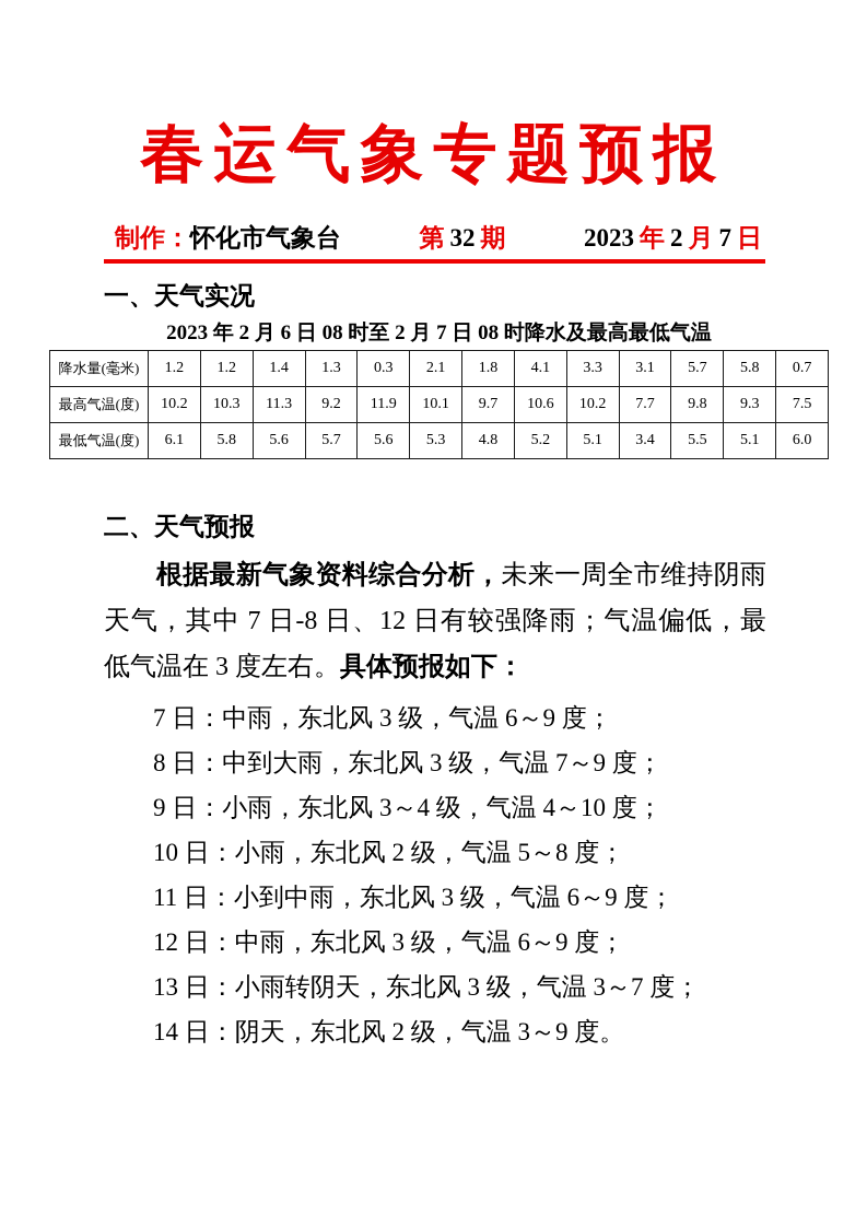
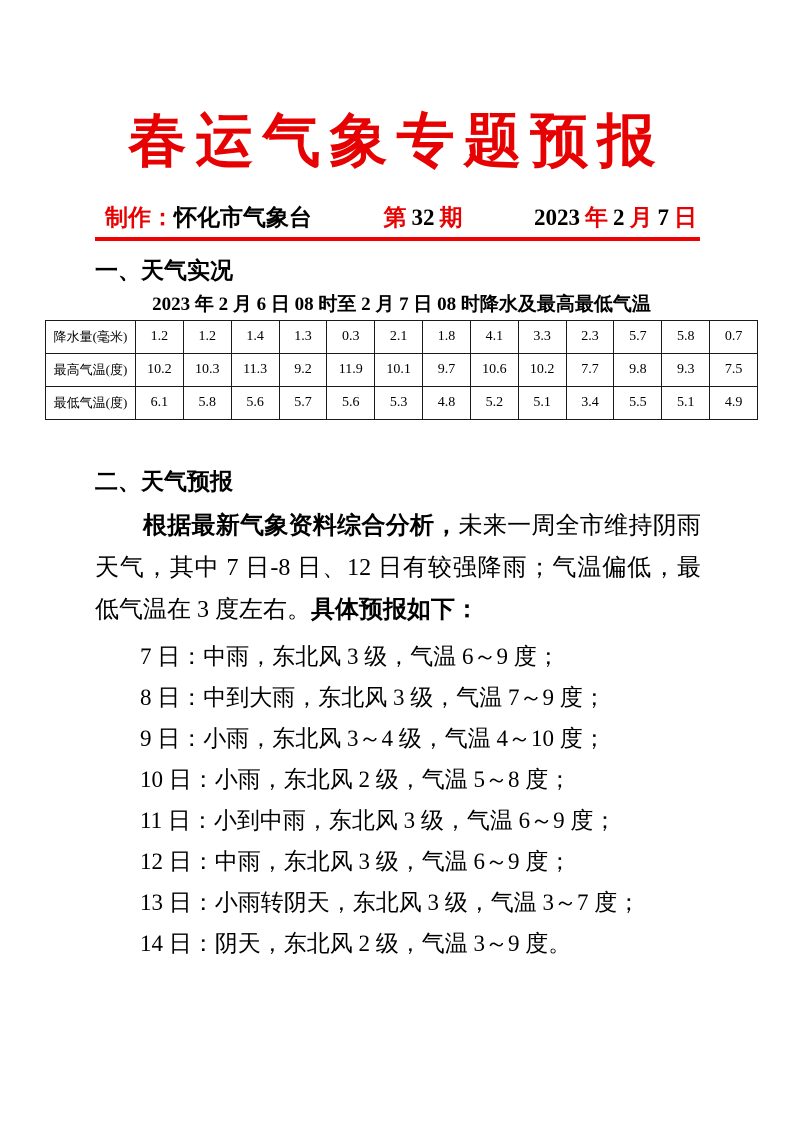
  春运气象专题预报
  制作：怀化市气象台
  第 32 期
  2023 年 2 月 7 日
  一、天气实况
  2023 年 2 月 6 日 08 时至 2 月 7 日 08 时降水及最高最低气温
- 降水量(毫米)	1.2	1.2	1.4	1.3	0.3	2.1	1.8	4.1	3.3	3.1	5.7	5.8	0.7
+ 降水量(毫米)	1.2	1.2	1.4	1.3	0.3	2.1	1.8	4.1	3.3	2.3	5.7	5.8	0.7
  最高气温(度)	10.2	10.3	11.3	9.2	11.9	10.1	9.7	10.6	10.2	7.7	9.8	9.3	7.5
- 最低气温(度)	6.1	5.8	5.6	5.7	5.6	5.3	4.8	5.2	5.1	3.4	5.5	5.1	6.0
+ 最低气温(度)	6.1	5.8	5.6	5.7	5.6	5.3	4.8	5.2	5.1	3.4	5.5	5.1	4.9
  二、天气预报
  根据最新气象资料综合分析，未来一周全市维持阴雨天气，其中 7 日-8 日、12 日有较强降雨；气温偏低，最低气温在 3 度左右。具体预报如下：
  7 日：中雨，东北风 3 级，气温 6～9 度；
  8 日：中到大雨，东北风 3 级，气温 7～9 度；
  9 日：小雨，东北风 3～4 级，气温 4～10 度；
  10 日：小雨，东北风 2 级，气温 5～8 度；
  11 日：小到中雨，东北风 3 级，气温 6～9 度；
  12 日：中雨，东北风 3 级，气温 6～9 度；
  13 日：小雨转阴天，东北风 3 级，气温 3～7 度；
  14 日：阴天，东北风 2 级，气温 3～9 度。
